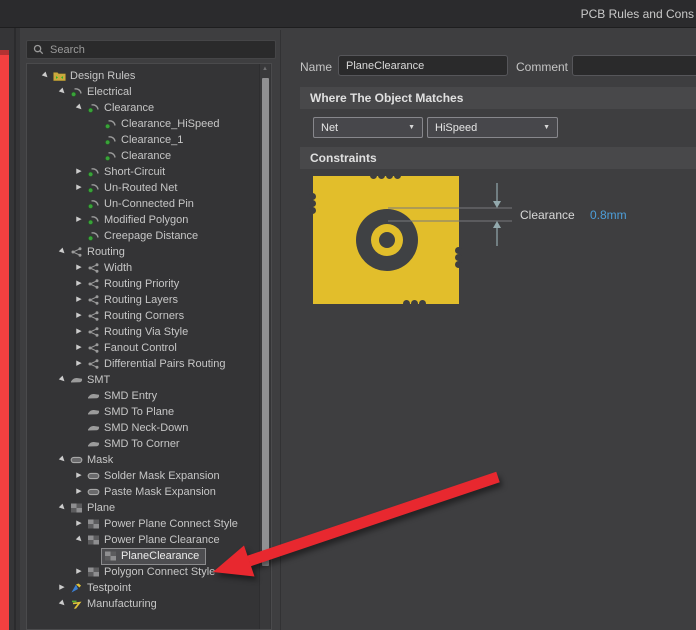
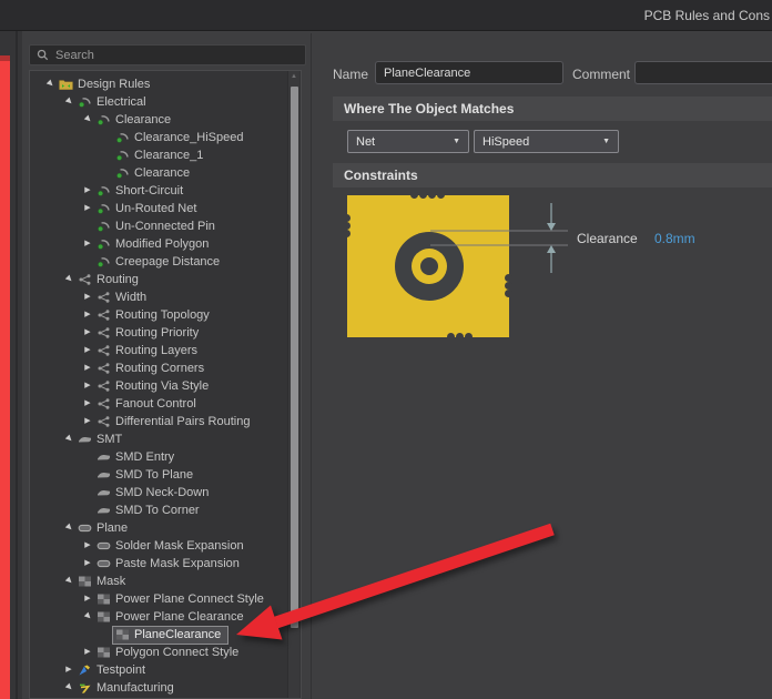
  PCB Rules and Cons
  Search
  Design Rules
  Electrical
  Clearance
  Clearance_HiSpeed
  Clearance_1
  Clearance
  Short-Circuit
  Un-Routed Net
  Un-Connected Pin
  Modified Polygon
  Creepage Distance
  Routing
  Width
+ Routing Topology
  Routing Priority
  Routing Layers
  Routing Corners
  Routing Via Style
  Fanout Control
  Differential Pairs Routing
  SMT
  SMD Entry
  SMD To Plane
  SMD Neck-Down
  SMD To Corner
- Mask
+ Plane
  Solder Mask Expansion
  Paste Mask Expansion
- Plane
+ Mask
  Power Plane Connect Style
  Power Plane Clearance
  PlaneClearance
  Polygon Connect Style
  Testpoint
  Manufacturing
  Name
  PlaneClearance
  Comment
  Where The Object Matches
  Net
  HiSpeed
  Constraints
  Clearance
  0.8mm
